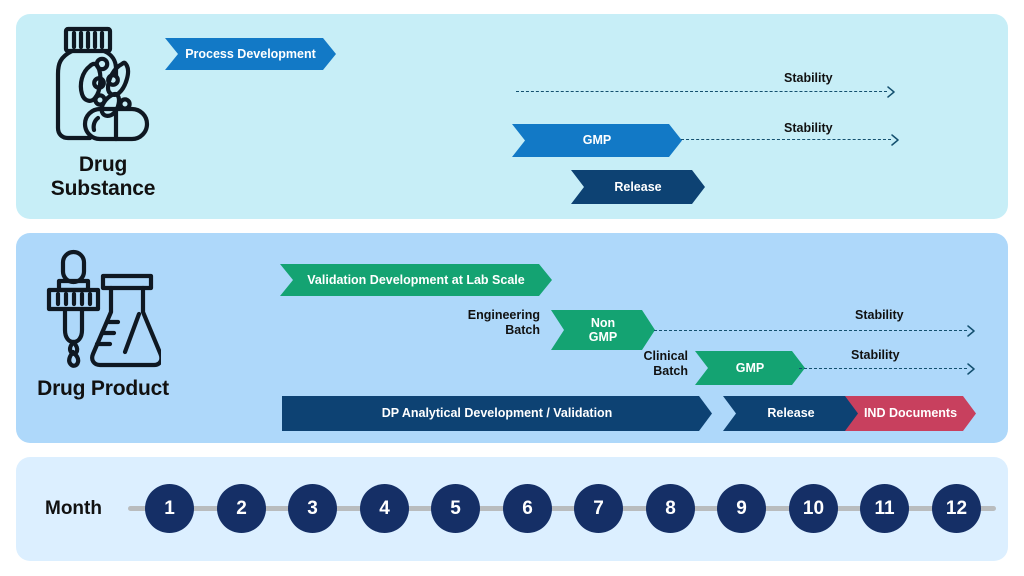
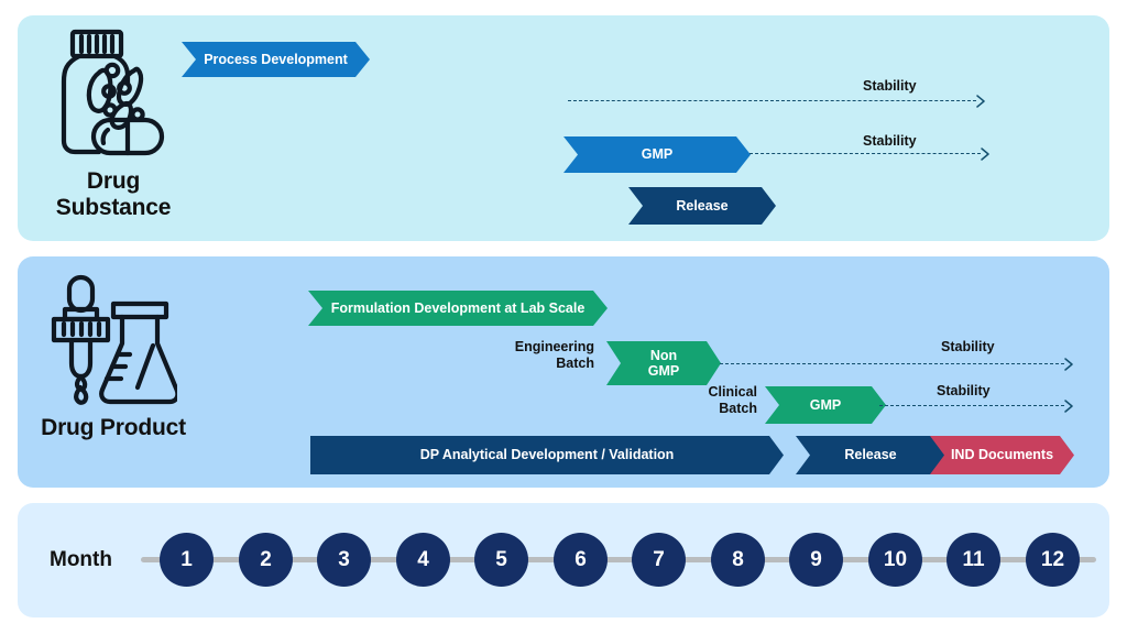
  Drug Substance
  Process Development
  GMP
  Release
  Stability
  Stability
  Drug Product
- Validation Development at Lab Scale
+ Formulation Development at Lab Scale
  Non
  GMP
  GMP
  DP Analytical Development / Validation
  Release
  IND Documents
  Engineering
  Batch
  Clinical
  Batch
  Stability
  Stability
  Month
  1
  2
  3
  4
  5
  6
  7
  8
  9
  10
  11
  12
